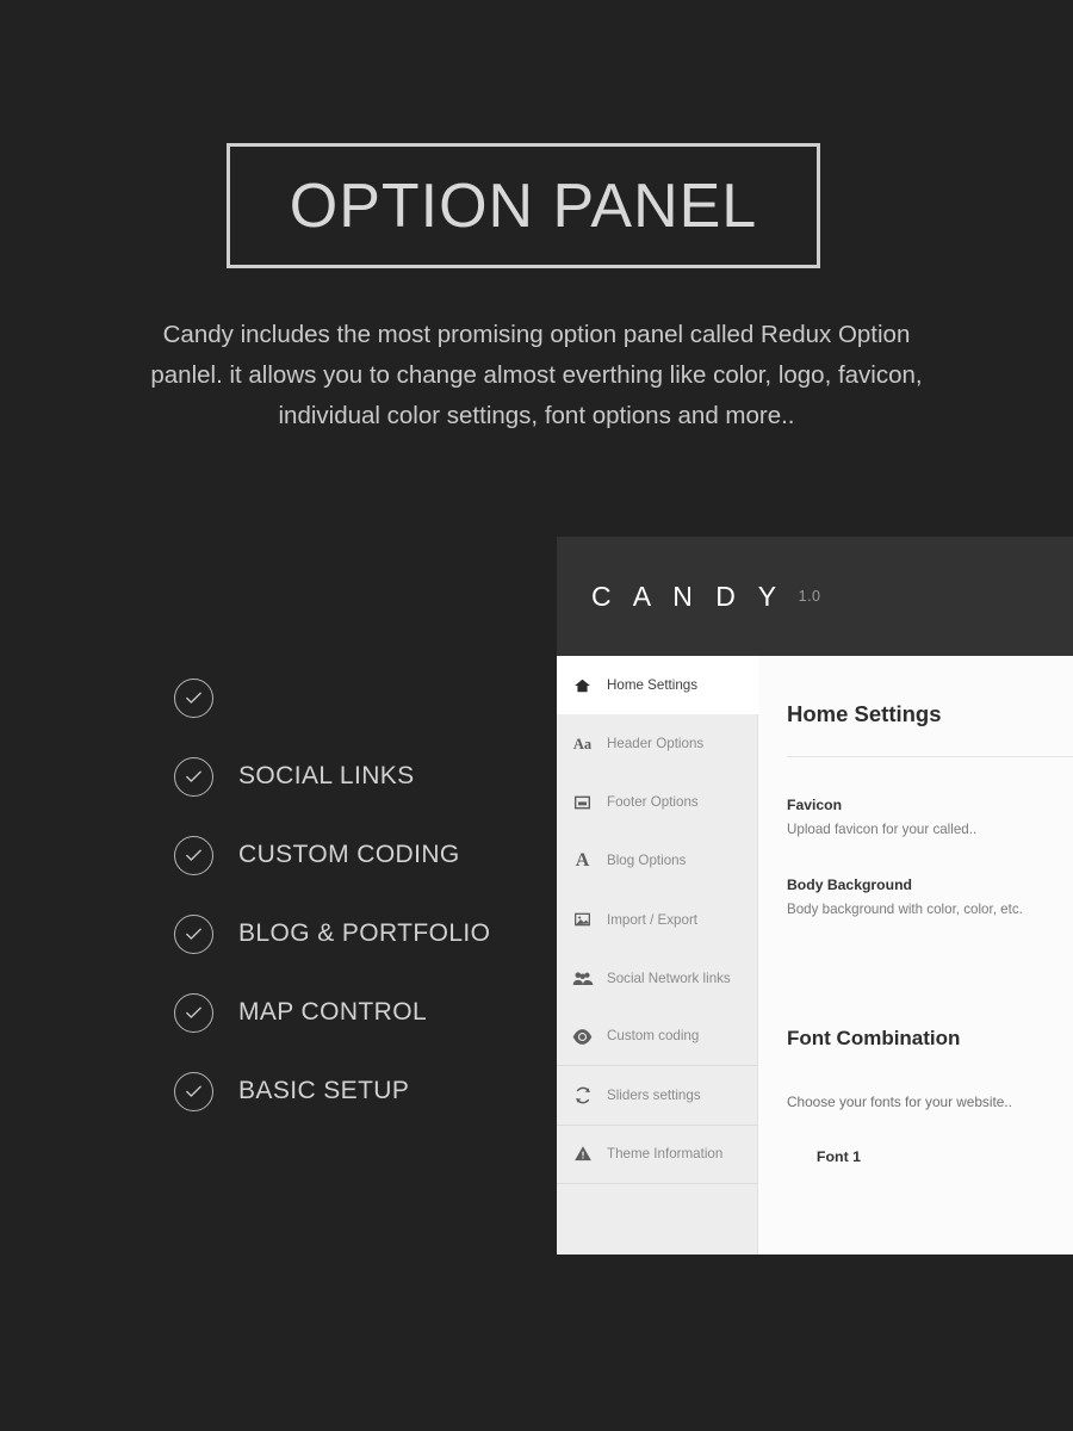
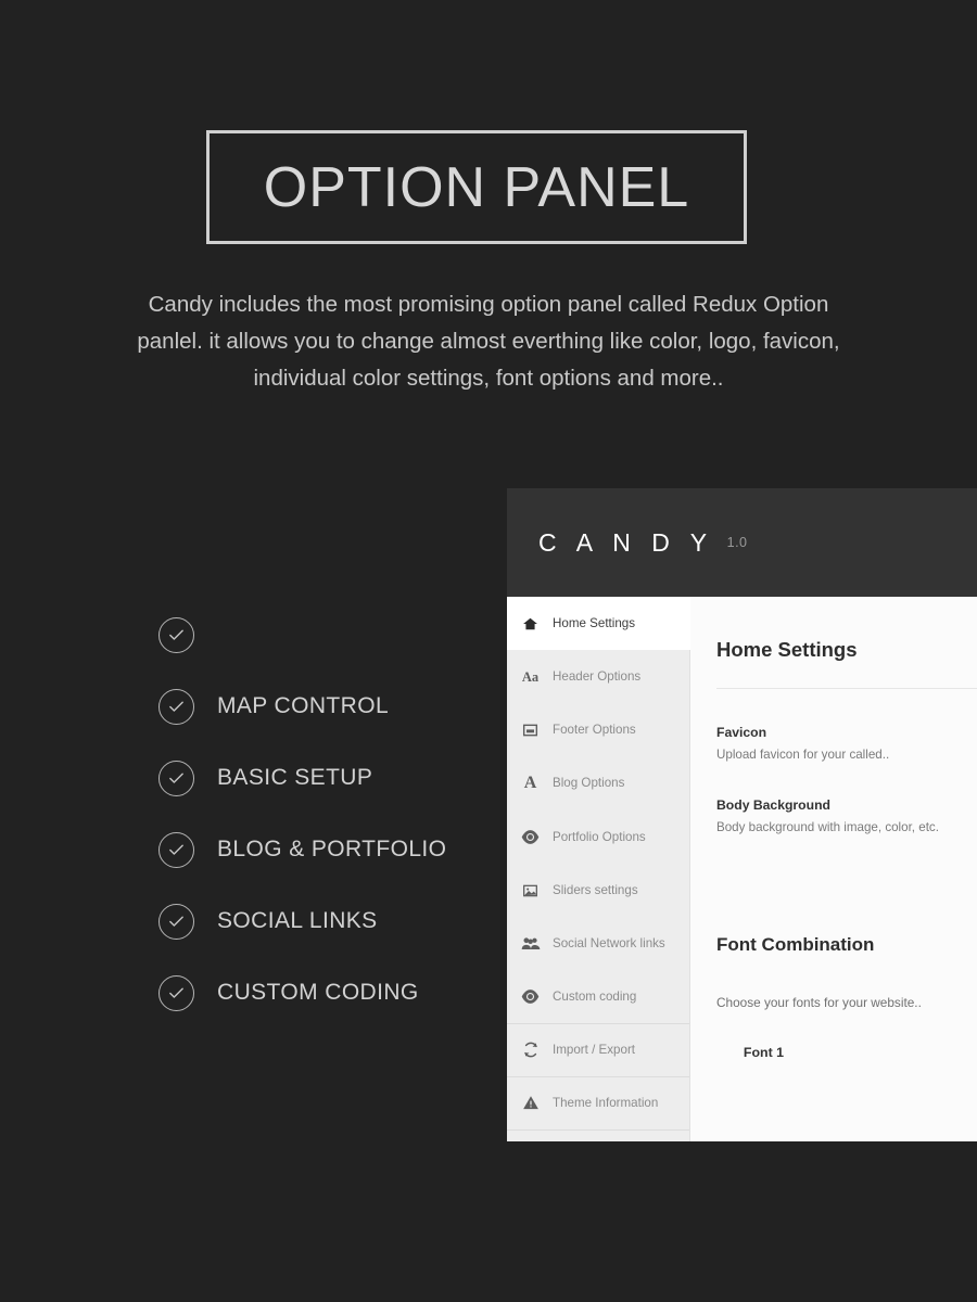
  OPTION PANEL
  Candy includes the most promising option panel called Redux Option panlel. it allows you to change almost everthing like color, logo, favicon, individual color settings, font options and more..
- SOCIAL LINKS
+ MAP CONTROL
- CUSTOM CODING
+ BASIC SETUP
  BLOG & PORTFOLIO
- MAP CONTROL
+ SOCIAL LINKS
- BASIC SETUP
+ CUSTOM CODING
  C A N D Y
  1.0
  Home Settings
  Aa
  Header Options
  Footer Options
  A
  Blog Options
+ Portfolio Options
- Import / Export
+ Sliders settings
  Social Network links
  Custom coding
- Sliders settings
+ Import / Export
  Theme Information
  Home Settings
  Favicon
  Upload favicon for your called..
  Body Background
- Body background with color, color, etc.
+ Body background with image, color, etc.
  Font Combination
  Choose your fonts for your website..
  Font 1
